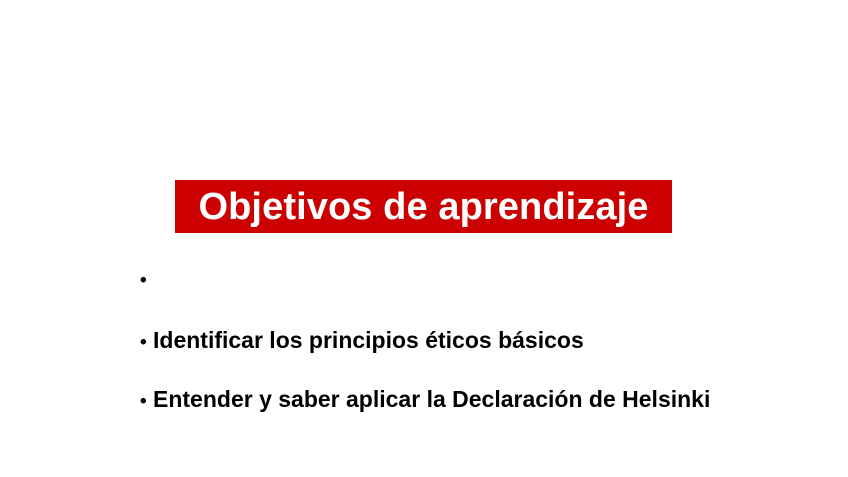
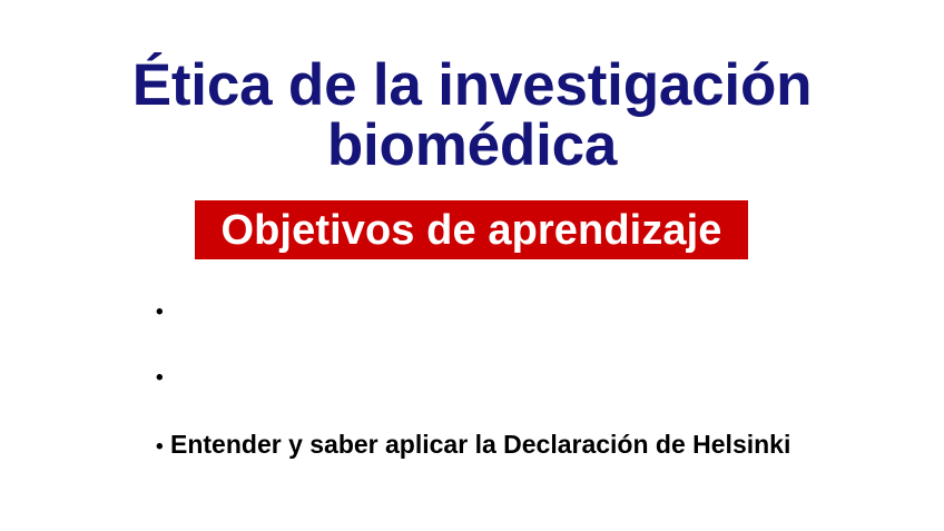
+ Ética de la investigación
+ biomédica
  Objetivos de aprendizaje
  •
  •
- Identificar los principios éticos básicos
  •
  Entender y saber aplicar la Declaración de Helsinki
